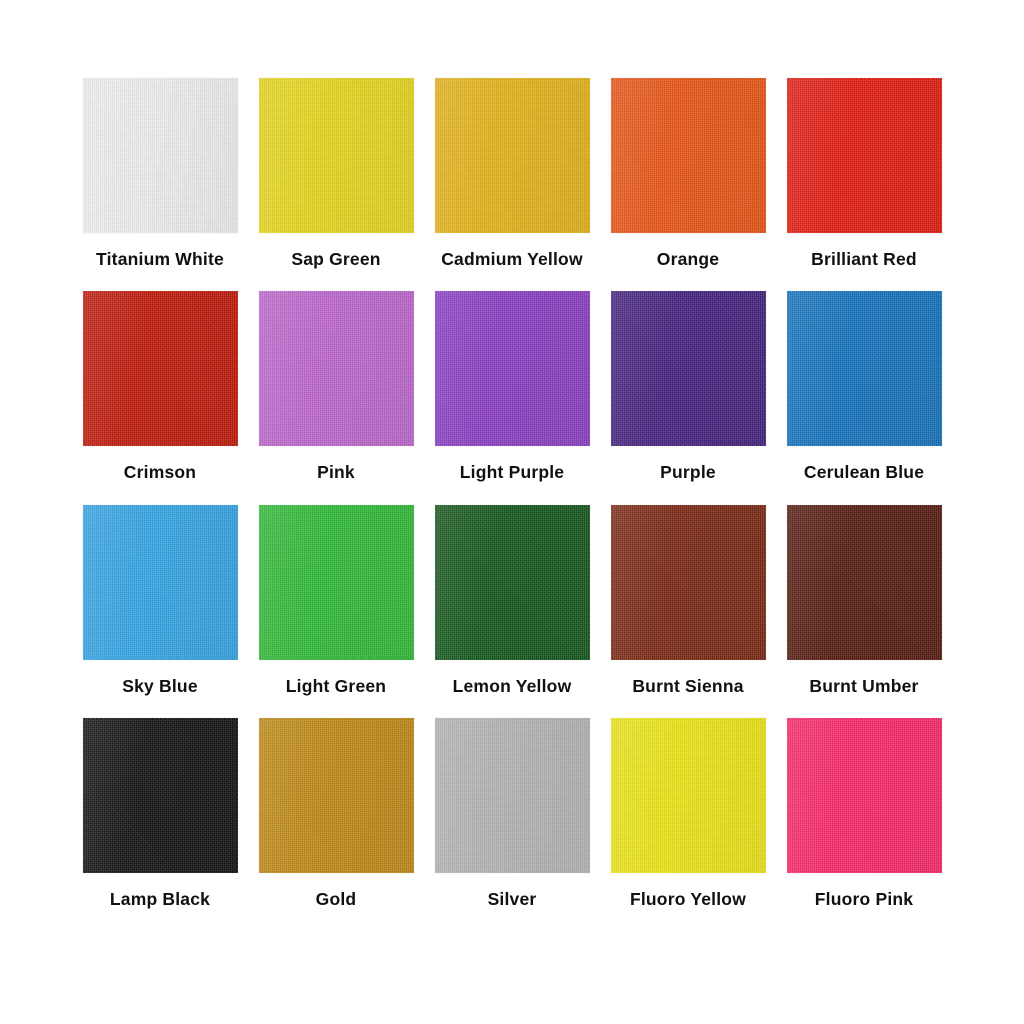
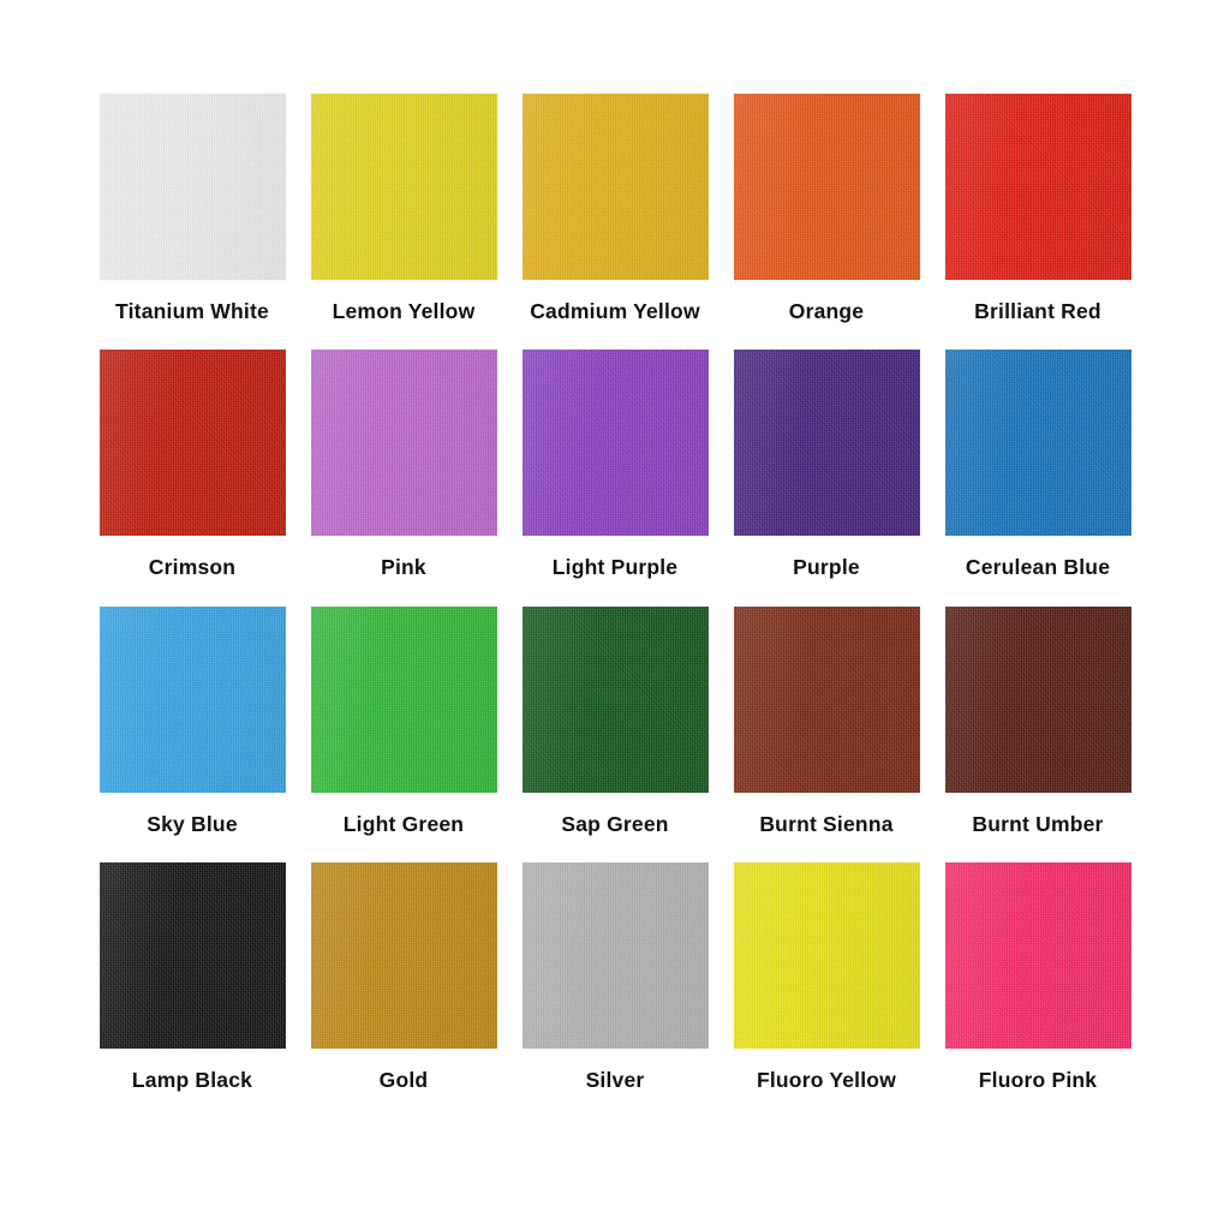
  Titanium White
- Sap Green
+ Lemon Yellow
  Cadmium Yellow
  Orange
  Brilliant Red
  Crimson
  Pink
  Light Purple
  Purple
  Cerulean Blue
  Sky Blue
  Light Green
- Lemon Yellow
+ Sap Green
  Burnt Sienna
  Burnt Umber
  Lamp Black
  Gold
  Silver
  Fluoro Yellow
  Fluoro Pink
